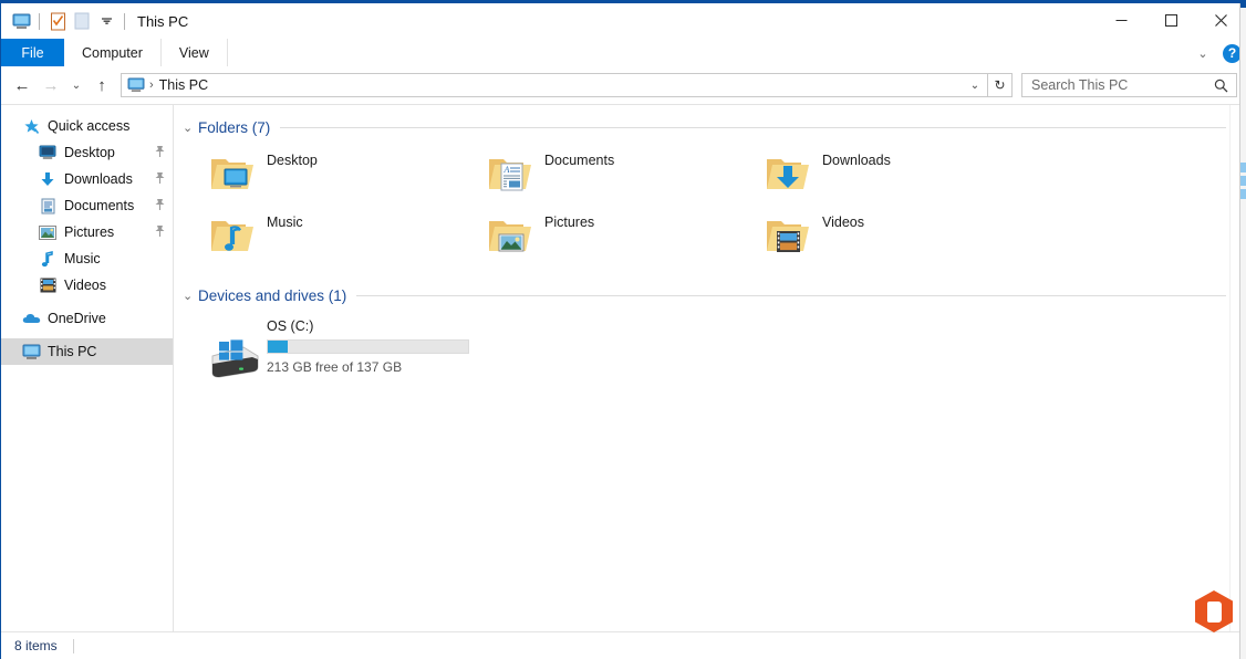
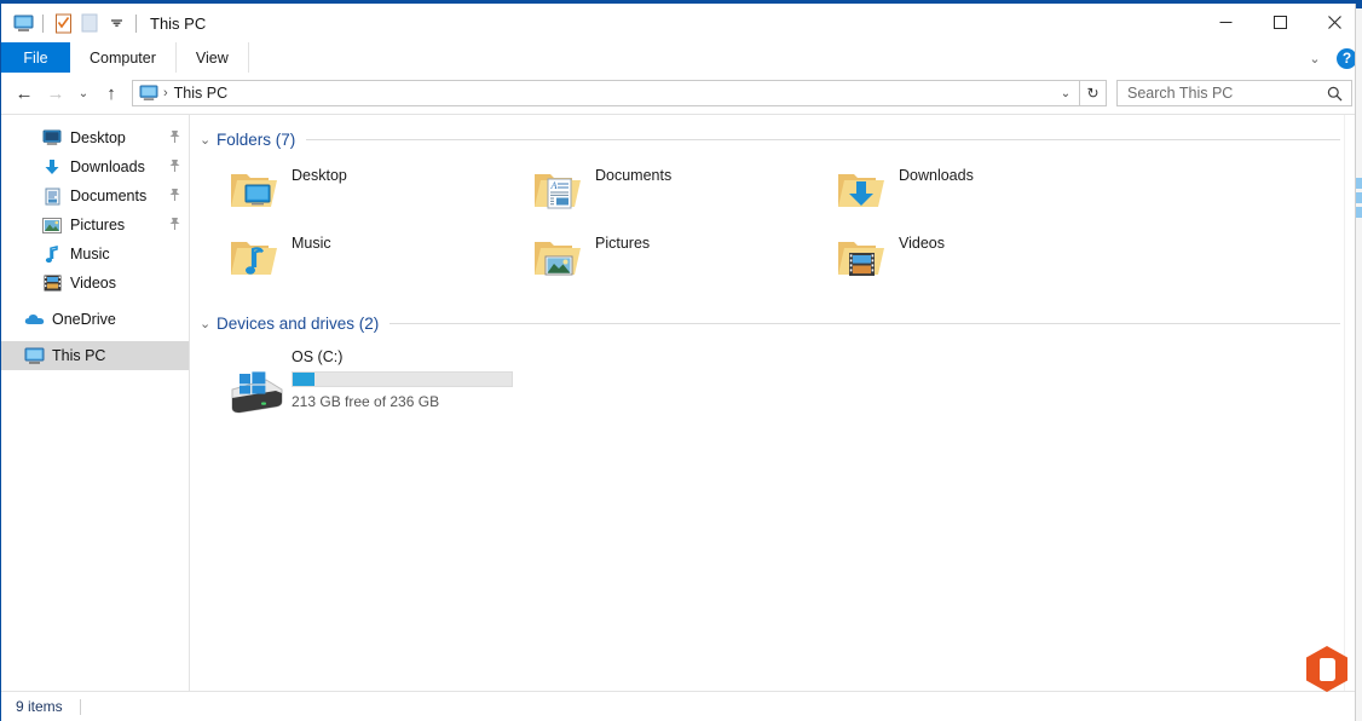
  This PC
  File
  Computer
  View
  ⌄
  ?
  ←
  →
  ⌄
  ↑
  ›
  This PC
  ⌄
  ↻
  Search This PC
- Quick access
  Desktop
  Downloads
  Documents
  Pictures
  Music
  Videos
  OneDrive
  This PC
  ⌄
  Folders (7)
  Desktop
  A
  Documents
  Downloads
  Music
  Pictures
  Videos
  ⌄
- Devices and drives (1)
+ Devices and drives (2)
  OS (C:)
- 213 GB free of 137 GB
+ 213 GB free of 236 GB
- 8 items
+ 9 items
